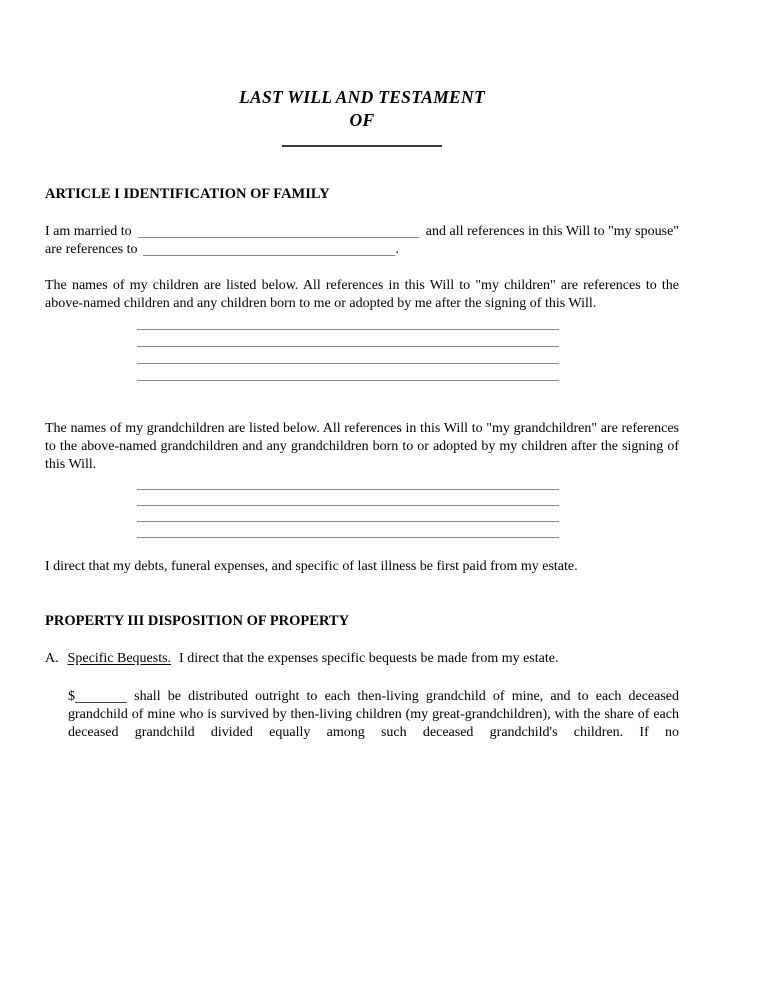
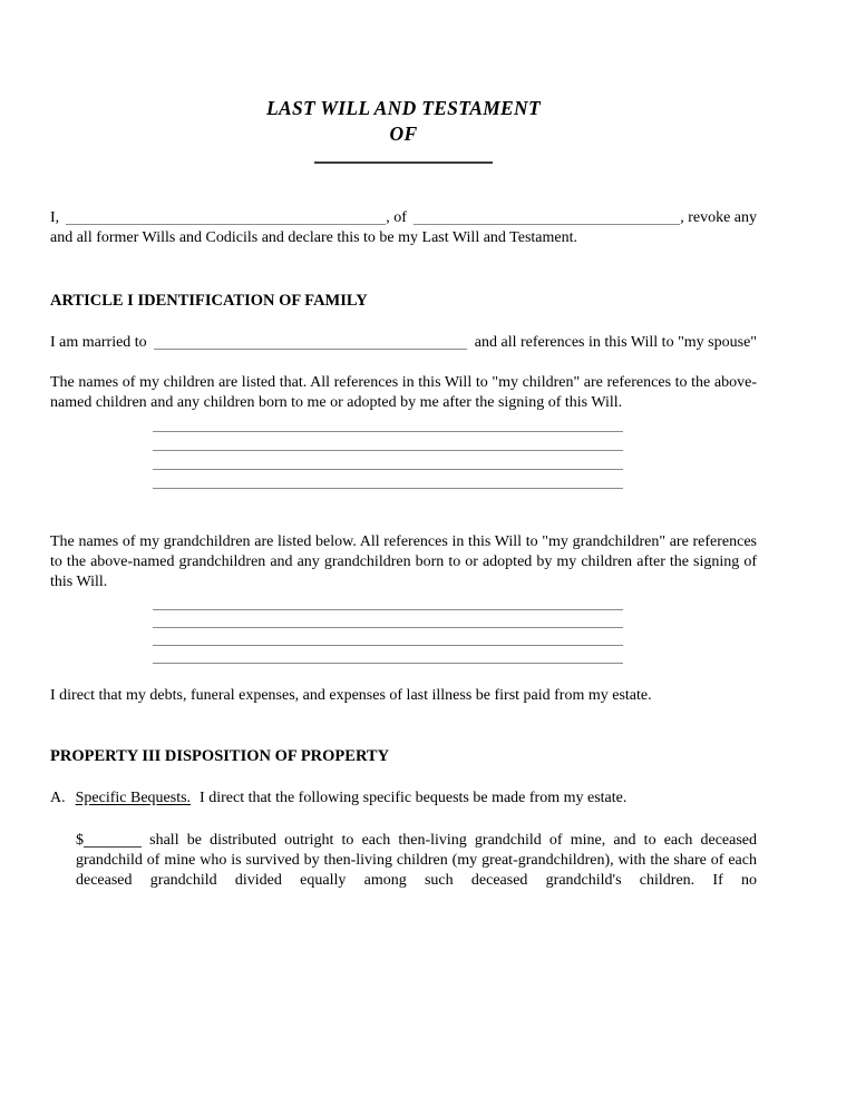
  LAST WILL AND TESTAMENT
  OF
+ I,
+ , of
+ , revoke any
+ and all former Wills and Codicils and declare this to be my Last Will and Testament.
  ARTICLE I IDENTIFICATION OF FAMILY
  I am married to
  and all references in this Will to "my spouse"
- are references to .
- The names of my children are listed below. All references in this Will to "my children" are references to the above-named children and any children born to me or adopted by me after the signing of this Will.
+ The names of my children are listed that. All references in this Will to "my children" are references to the above-named children and any children born to me or adopted by me after the signing of this Will.
  The names of my grandchildren are listed below. All references in this Will to "my grandchildren" are references to the above-named grandchildren and any grandchildren born to or adopted by my children after the signing of this Will.
- I direct that my debts, funeral expenses, and specific of last illness be first paid from my estate.
+ I direct that my debts, funeral expenses, and expenses of last illness be first paid from my estate.
  PROPERTY III DISPOSITION OF PROPERTY
- A. Specific Bequests. I direct that the expenses specific bequests be made from my estate.
+ A. Specific Bequests. I direct that the following specific bequests be made from my estate.
  $ shall be distributed outright to each then-living grandchild of mine, and to each deceased grandchild of mine who is survived by then-living children (my great-grandchildren), with the share of each deceased grandchild divided equally among such deceased grandchild's children. If no
